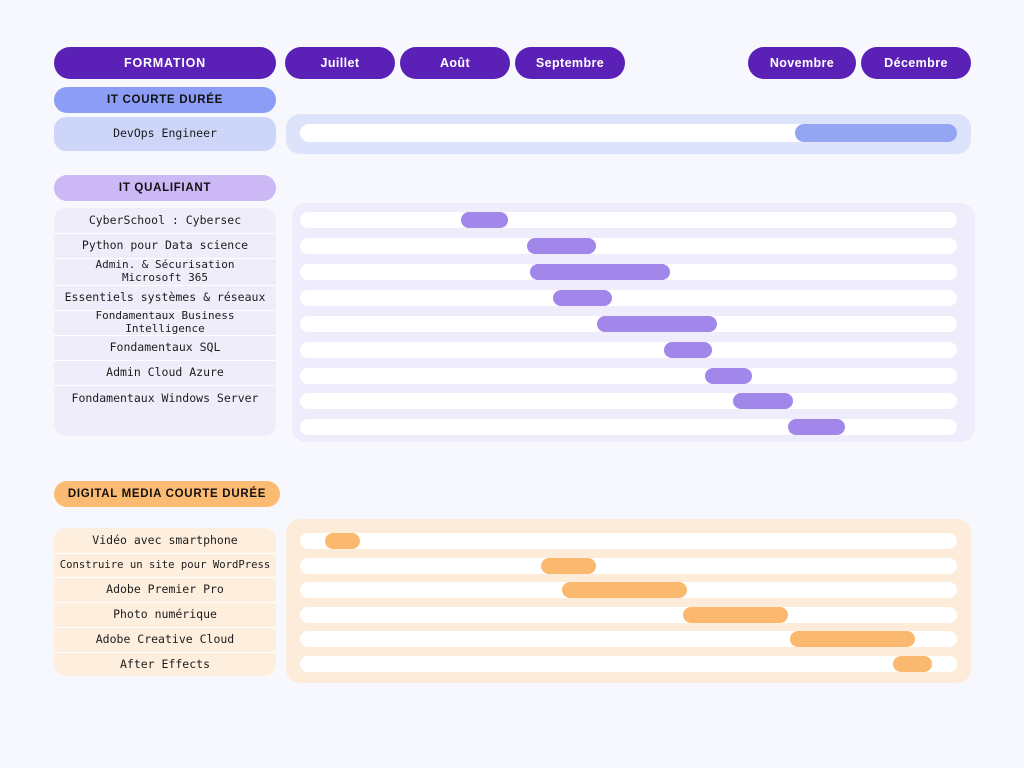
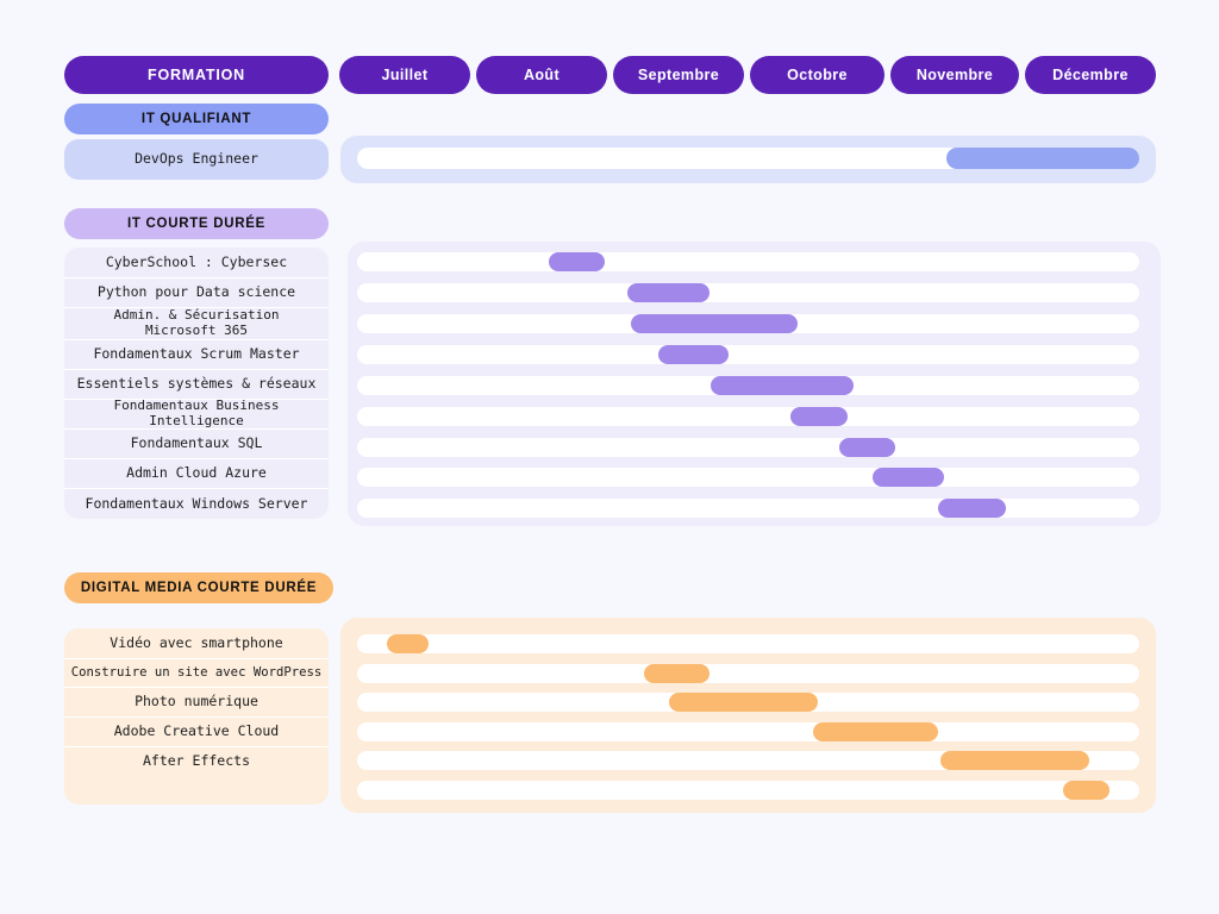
  FORMATION
  Juillet
  Août
  Septembre
+ Octobre
  Novembre
  Décembre
- IT COURTE DURÉE
+ IT QUALIFIANT
  DevOps Engineer
- IT QUALIFIANT
+ IT COURTE DURÉE
  CyberSchool : Cybersec
  Python pour Data science
  Admin. & Sécurisation
  Microsoft 365
+ Fondamentaux Scrum Master
  Essentiels systèmes & réseaux
  Fondamentaux Business Intelligence
  Fondamentaux SQL
  Admin Cloud Azure
  Fondamentaux Windows Server
  DIGITAL MEDIA COURTE DURÉE
  Vidéo avec smartphone
- Construire un site pour WordPress
+ Construire un site avec WordPress
- Adobe Premier Pro
  Photo numérique
  Adobe Creative Cloud
  After Effects
